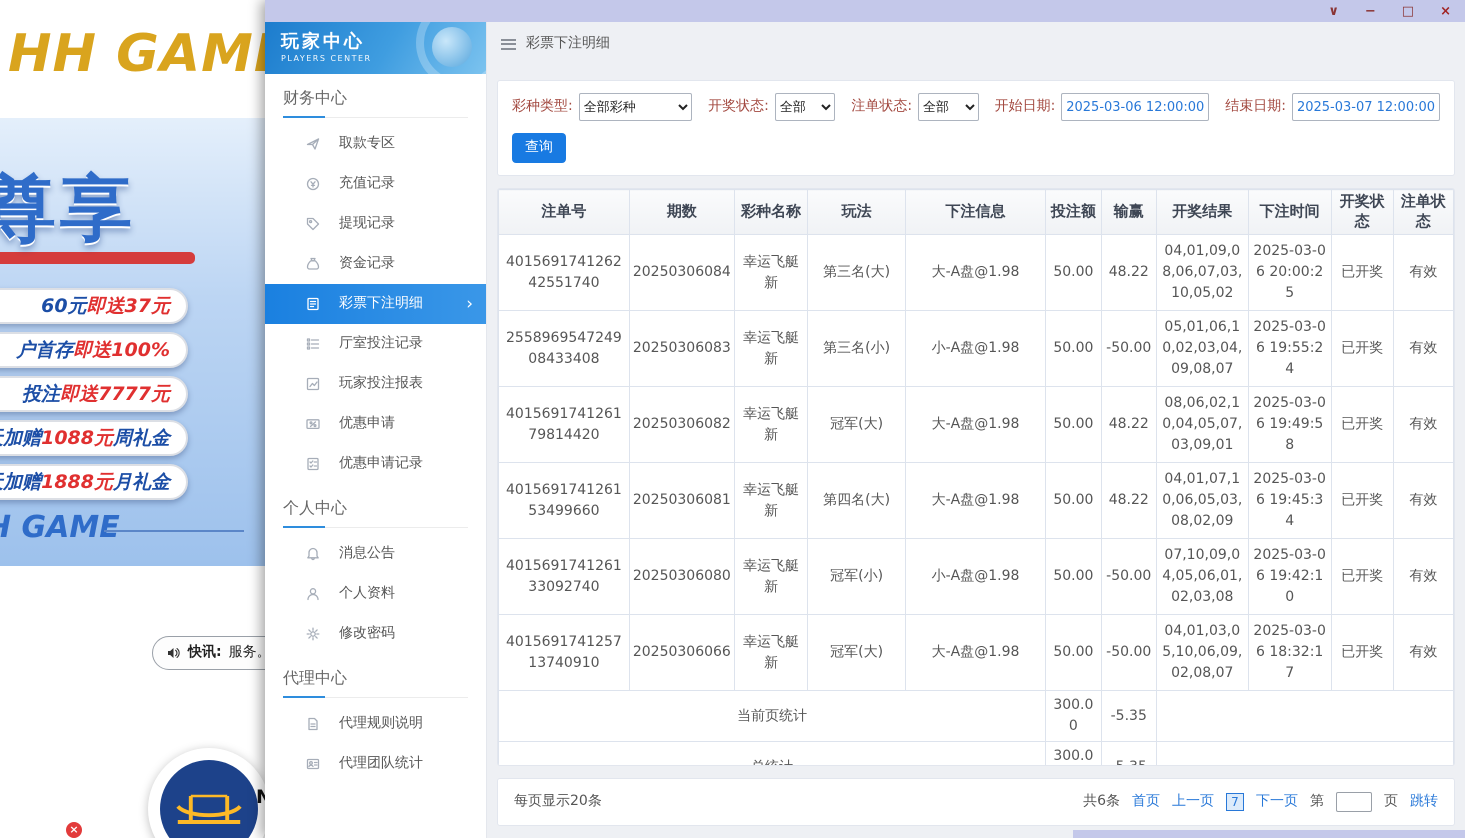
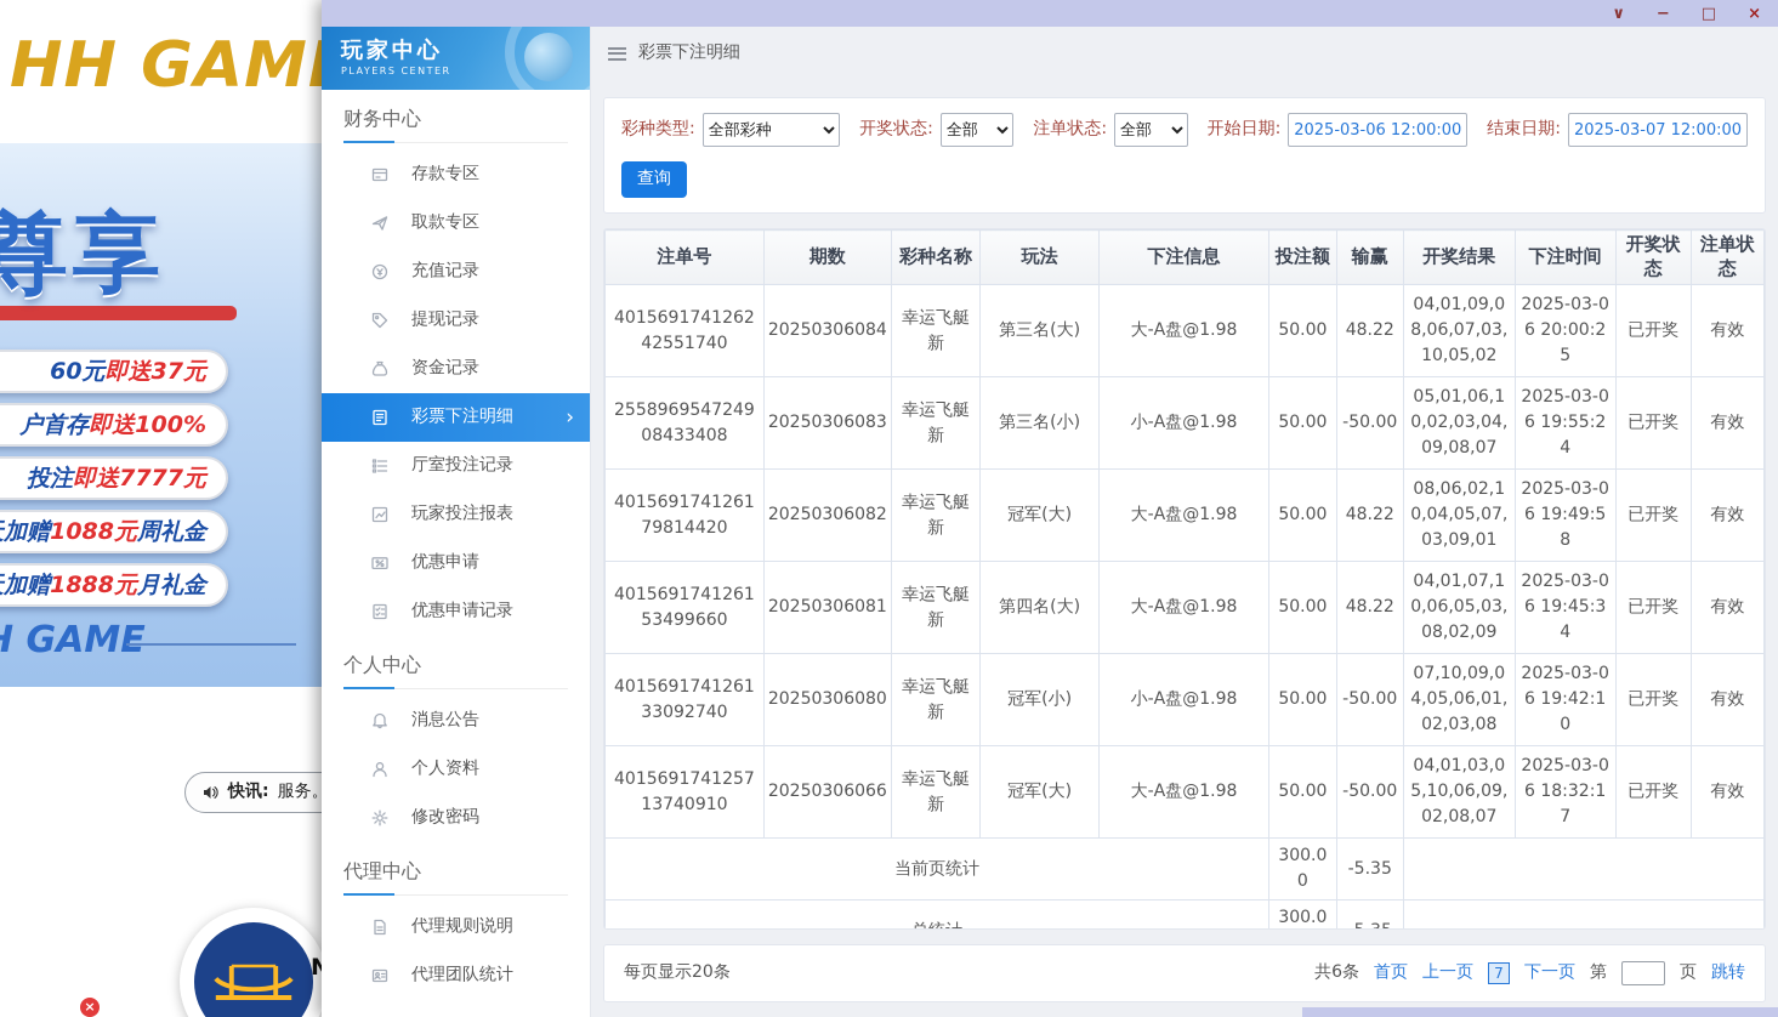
  HH GAM
  尊享
  60元
  即送37元
  户首存
  即送100%
  投注
  即送7777元
  1088元
  周礼金
  1888元
  月礼金
  GAME
  快讯:
  服务。
  N
  ×
  ∨
  −
  □
  ×
  玩家中心
  PLAYERS CENTER
  财务中心
+ 存款专区
  取款专区
  充值记录
  提现记录
  资金记录
  彩票下注明细
  ›
  厅室投注记录
  玩家投注报表
  优惠申请
  优惠申请记录
  个人中心
  消息公告
  个人资料
  修改密码
  代理中心
  代理规则说明
  代理团队统计
  彩票下注明细
  彩种类型:
  全部彩种
  开奖状态:
  全部
  注单状态:
  全部
  开始日期:
  2025-03-06 12:00:00
  结束日期:
  2025-03-07 12:00:00
  查询
  注单号	期数	彩种名称	玩法	下注信息	投注额	输赢	开奖结果	下注时间	开奖状态	注单状态
  401569174126242551740	20250306084	幸运飞艇新	第三名(大)	大-A盘@1.98	50.00	48.22	04,01,09,08,06,07,03,10,05,02	2025-03-06 20:00:25	已开奖	有效
  255896954724908433408	20250306083	幸运飞艇新	第三名(小)	小-A盘@1.98	50.00	-50.00	05,01,06,10,02,03,04,09,08,07	2025-03-06 19:55:24	已开奖	有效
  401569174126179814420	20250306082	幸运飞艇新	冠军(大)	大-A盘@1.98	50.00	48.22	08,06,02,10,04,05,07,03,09,01	2025-03-06 19:49:58	已开奖	有效
  401569174126153499660	20250306081	幸运飞艇新	第四名(大)	大-A盘@1.98	50.00	48.22	04,01,07,10,06,05,03,08,02,09	2025-03-06 19:45:34	已开奖	有效
  401569174126133092740	20250306080	幸运飞艇新	冠军(小)	小-A盘@1.98	50.00	-50.00	07,10,09,04,05,06,01,02,03,08	2025-03-06 19:42:10	已开奖	有效
  401569174125713740910	20250306066	幸运飞艇新	冠军(大)	大-A盘@1.98	50.00	-50.00	04,01,03,05,10,06,09,02,08,07	2025-03-06 18:32:17	已开奖	有效
  当前页统计	300.00	-5.35
  每页显示20条
  共6条
  首页
  上一页
  7
  下一页
  第
  页
  跳转
